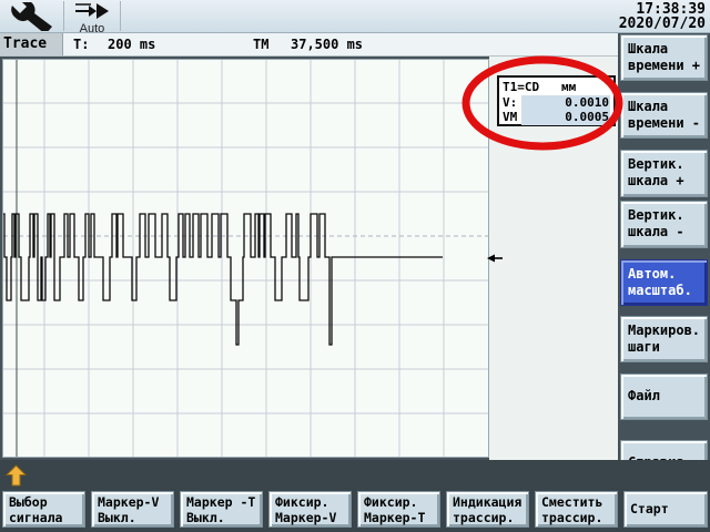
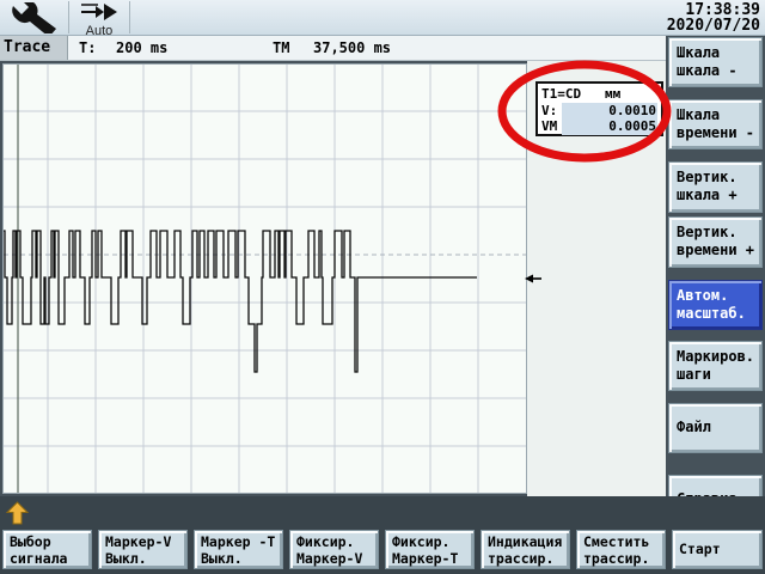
  Auto
  17:38:39
  2020/07/20
  Trace
  T:
  200 ms
  TM
  37,500 ms
  T1=CD
  мм
  V:
  0.0010
  VM
  0.0005
  Шкала
- времени +
+ шкала -
  Шкала
  времени -
  Вертик.
  шкала +
  Вертик.
- шкала -
+ времени +
  Автом.
  масштаб.
  Маркиров.
  шаги
  Файл
  Выбор
  сигнала
  Маркер-V
  Выкл.
  Маркер -Т
  Выкл.
  Фиксир.
  Маркер-V
  Фиксир.
  Маркер-Т
  Индикация
  трассир.
  Сместить
  трассир.
  Старт
